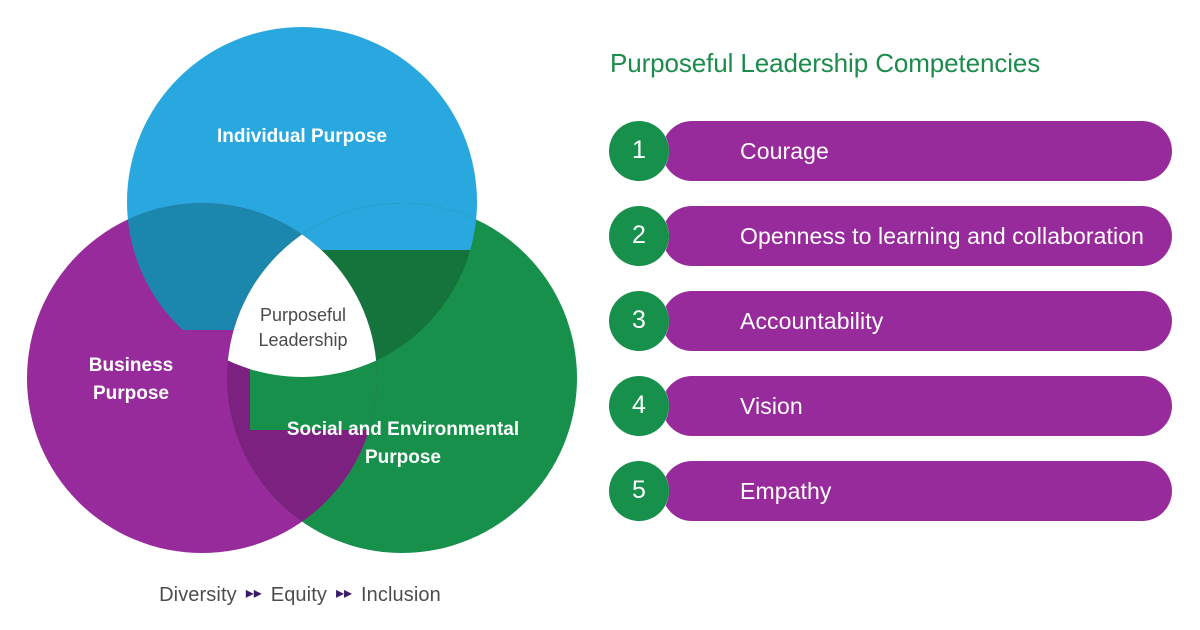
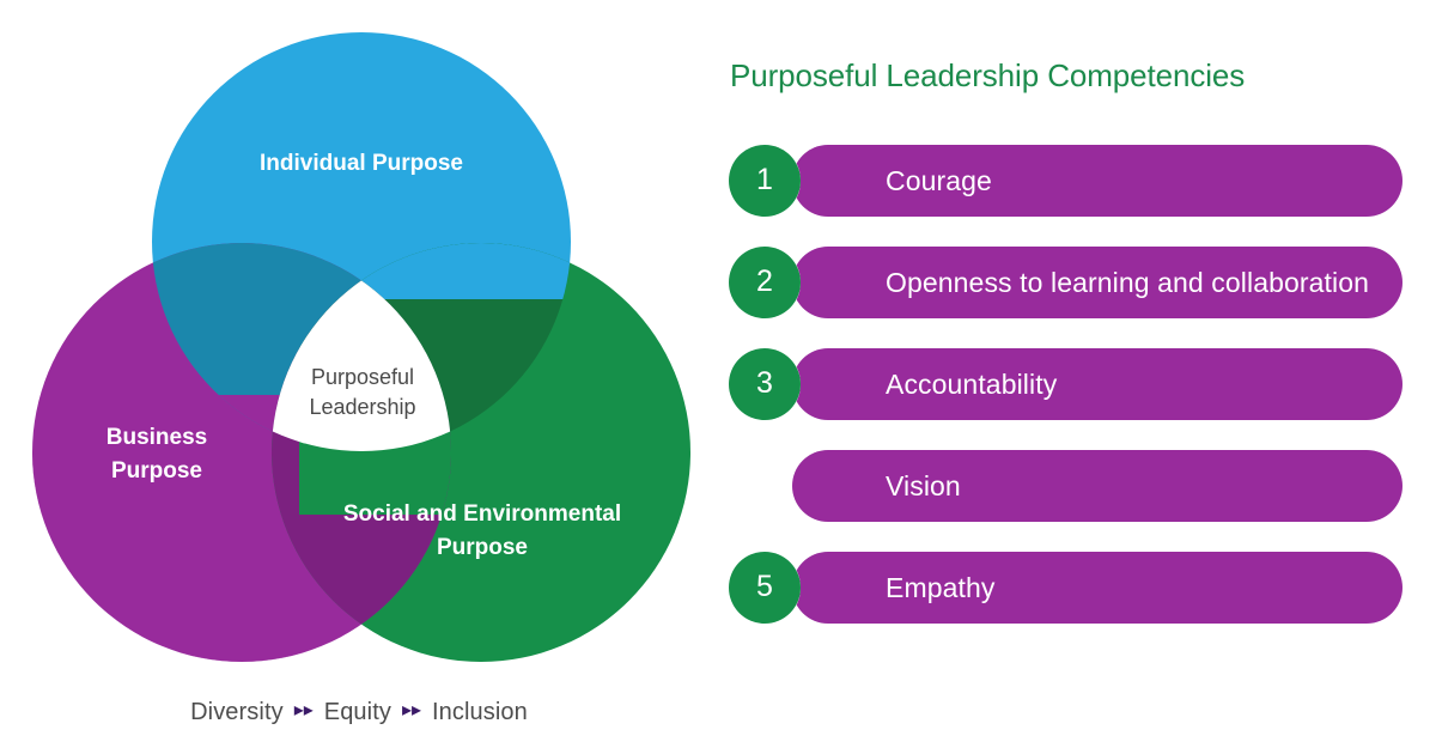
  Individual Purpose
  Business
  Purpose
  Social and Environmental
  Purpose
  Purposeful
  Leadership
  Diversity
  ▸▸
  Equity
  ▸▸
  Inclusion
  Purposeful Leadership Competencies
  Courage
  1
  Openness to learning and collaboration
  2
  Accountability
  3
  Vision
- 4
  Empathy
  5
